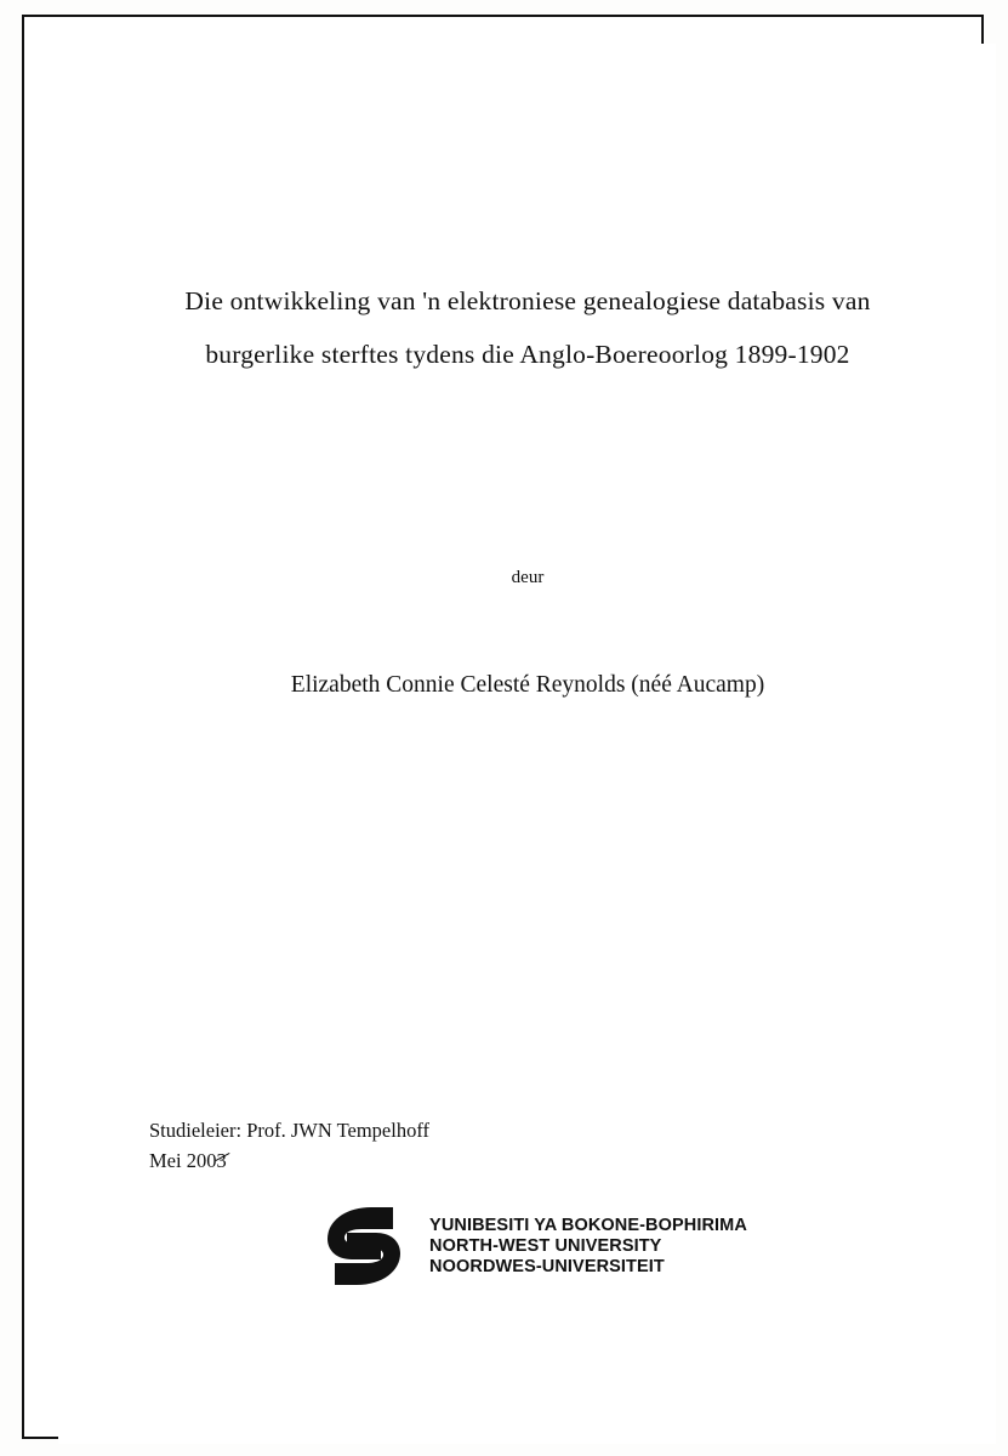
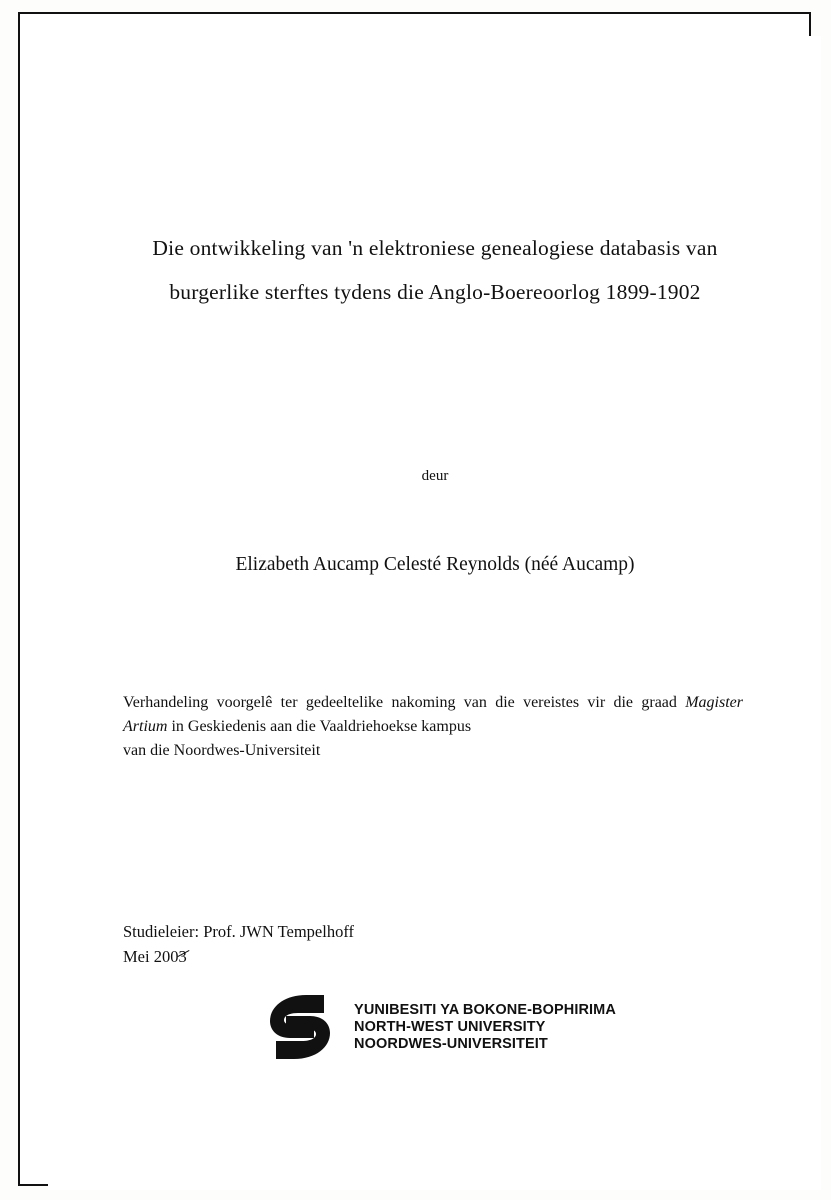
  Die ontwikkeling van 'n elektroniese genealogiese databasis van
  burgerlike sterftes tydens die Anglo-Boereoorlog 1899-1902
  deur
- Elizabeth Connie Celesté Reynolds (néé Aucamp)
+ Elizabeth Aucamp Celesté Reynolds (néé Aucamp)
+ Verhandeling voorgelê ter gedeeltelike nakoming van die vereistes vir die graad Magister Artium in Geskiedenis aan die Vaaldriehoekse kampus
+ van die Noordwes-Universiteit
  Studieleier: Prof. JWN Tempelhoff
  Mei 2003
  YUNIBESITI YA BOKONE-BOPHIRIMA
  NORTH-WEST UNIVERSITY
  NOORDWES-UNIVERSITEIT
